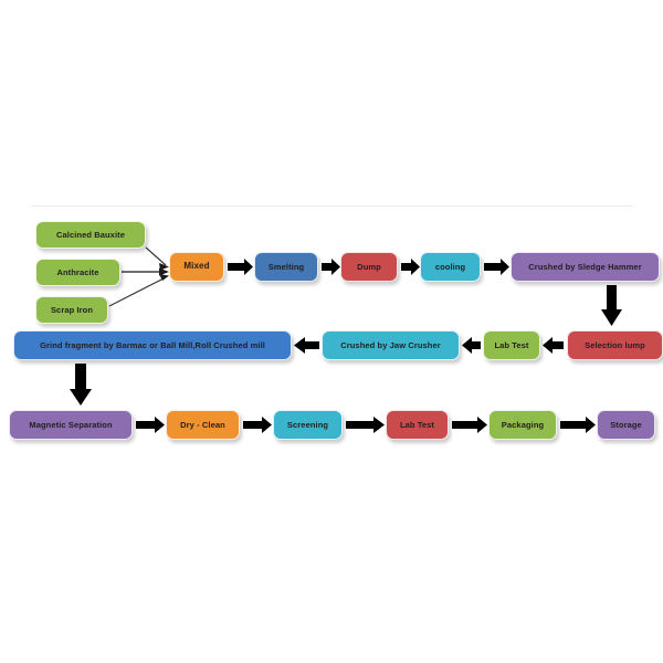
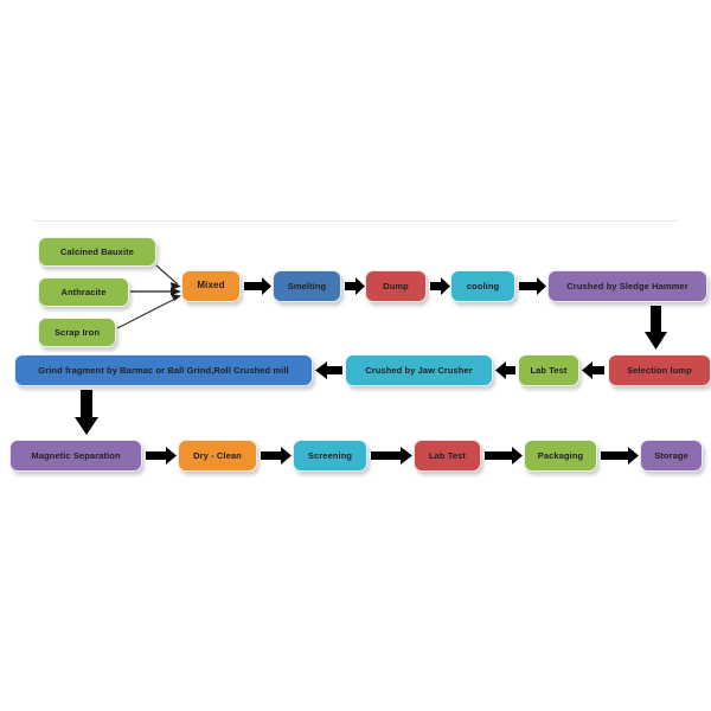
  Calcined Bauxite
  Anthracite
  Scrap Iron
  Mixed
  Smelting
  Dump
  cooling
  Crushed by Sledge Hammer
- Grind fragment by Barmac or Ball Mill,Roll Crushed mill
+ Grind fragment by Barmac or Ball Grind,Roll Crushed mill
  Crushed by Jaw Crusher
  Lab Test
  Selection lump
  Magnetic Separation
  Dry - Clean
  Screening
  Lab Test
  Packaging
  Storage
